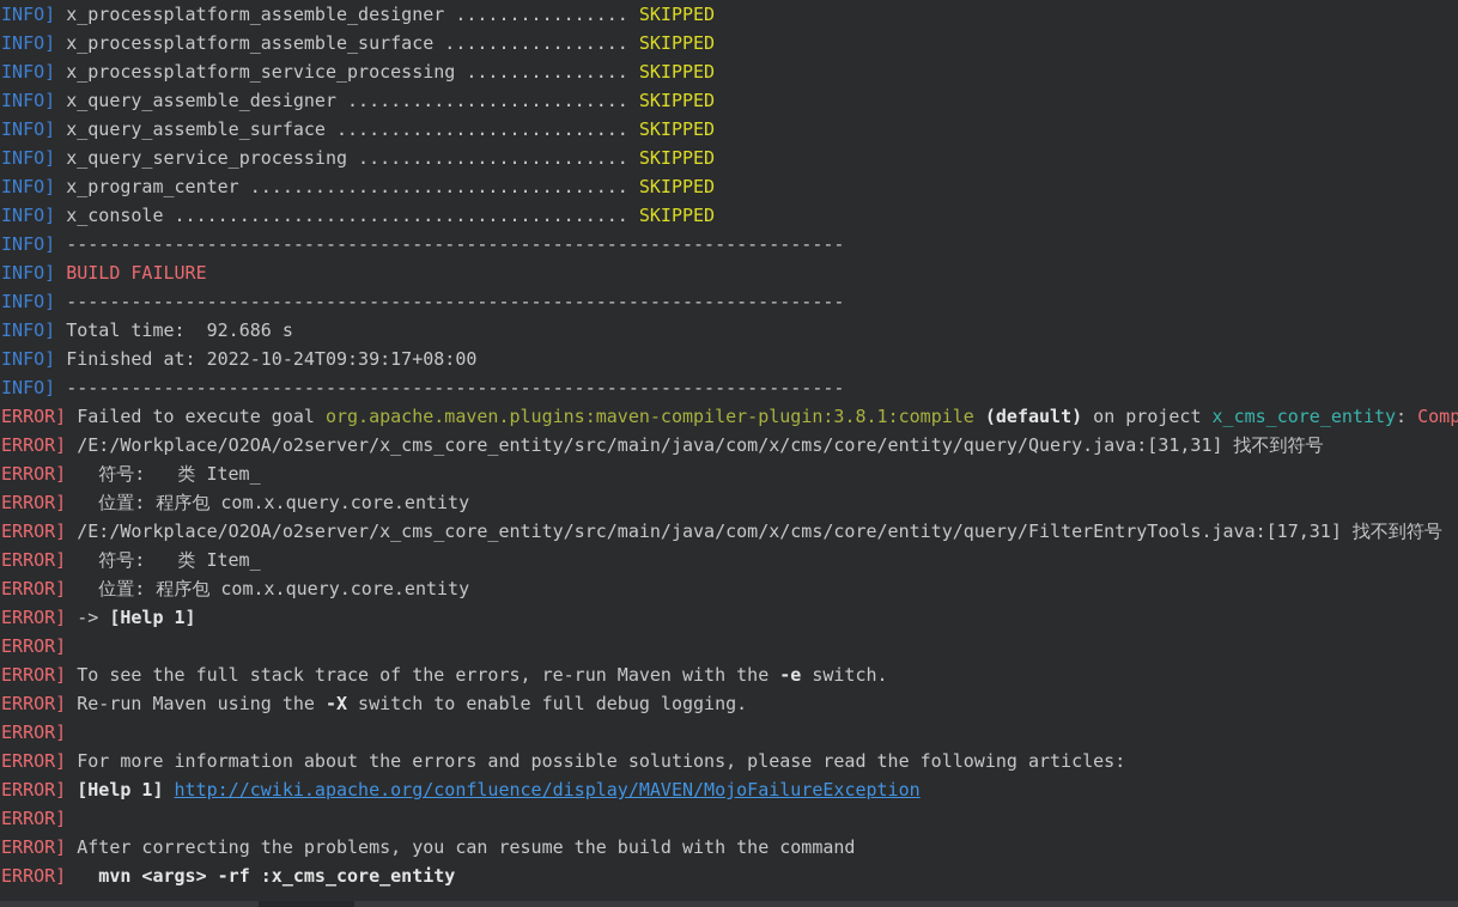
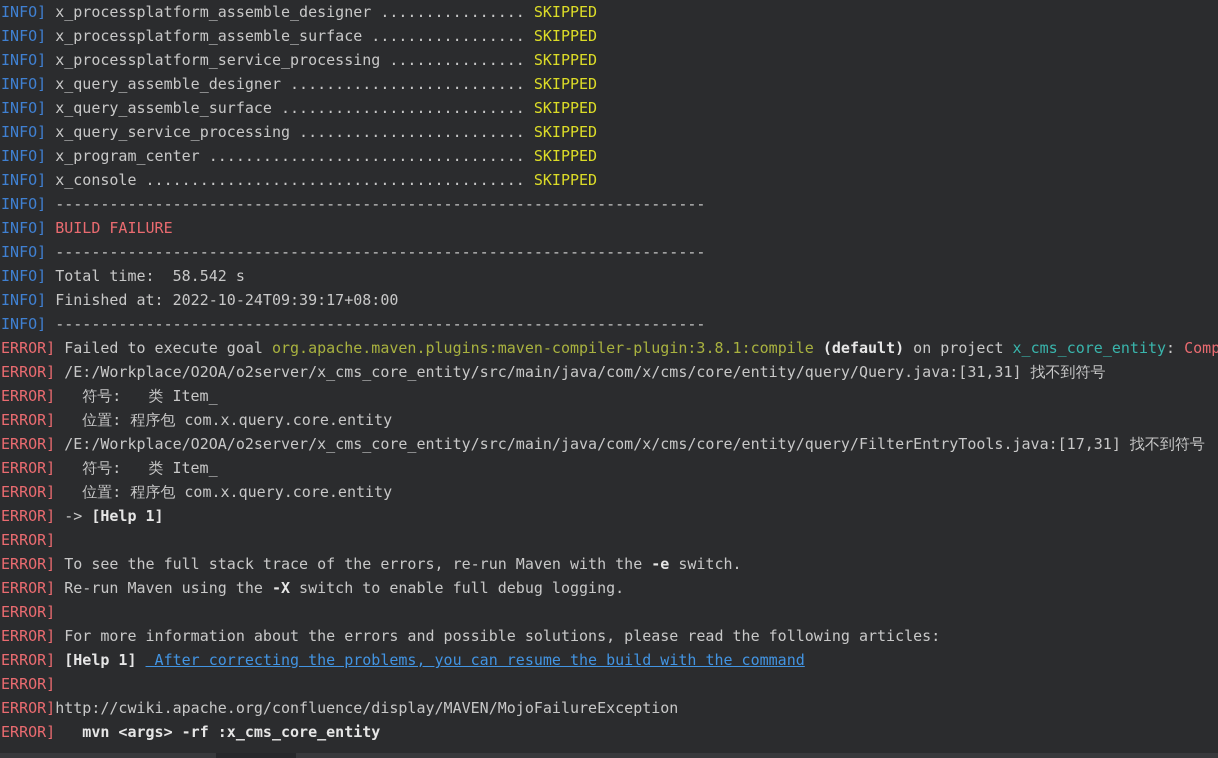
  INFO] x_processplatform_assemble_designer ................ SKIPPED
  INFO] x_processplatform_assemble_surface ................. SKIPPED
  INFO] x_processplatform_service_processing ............... SKIPPED
  INFO] x_query_assemble_designer .......................... SKIPPED
  INFO] x_query_assemble_surface ........................... SKIPPED
  INFO] x_query_service_processing ......................... SKIPPED
  INFO] x_program_center ................................... SKIPPED
  INFO] x_console .......................................... SKIPPED
  INFO] ------------------------------------------------------------------------
  INFO] BUILD FAILURE
  INFO] ------------------------------------------------------------------------
- INFO] Total time: 92.686 s
+ INFO] Total time: 58.542 s
  INFO] Finished at: 2022-10-24T09:39:17+08:00
  INFO] ------------------------------------------------------------------------
  ERROR] Failed to execute goal org.apache.maven.plugins:maven-compiler-plugin:3.8.1:compile (default) on project x_cms_core_entity: Comp
  ERROR] /E:/Workplace/O2OA/o2server/x_cms_core_entity/src/main/java/com/x/cms/core/entity/query/Query.java:[31,31] 找不到符号
  ERROR] 符号: 类 Item_
  ERROR] 位置: 程序包 com.x.query.core.entity
  ERROR] /E:/Workplace/O2OA/o2server/x_cms_core_entity/src/main/java/com/x/cms/core/entity/query/FilterEntryTools.java:[17,31] 找不到符号
  ERROR] 符号: 类 Item_
  ERROR] 位置: 程序包 com.x.query.core.entity
  ERROR] -> [Help 1]
  ERROR]
  ERROR] To see the full stack trace of the errors, re-run Maven with the -e switch.
  ERROR] Re-run Maven using the -X switch to enable full debug logging.
  ERROR]
  ERROR] For more information about the errors and possible solutions, please read the following articles:
- ERROR] [Help 1] http://cwiki.apache.org/confluence/display/MAVEN/MojoFailureException
+ ERROR] [Help 1] After correcting the problems, you can resume the build with the command
  ERROR]
- ERROR] After correcting the problems, you can resume the build with the command
+ ERROR]http://cwiki.apache.org/confluence/display/MAVEN/MojoFailureException
  ERROR] mvn <args> -rf :x_cms_core_entity
